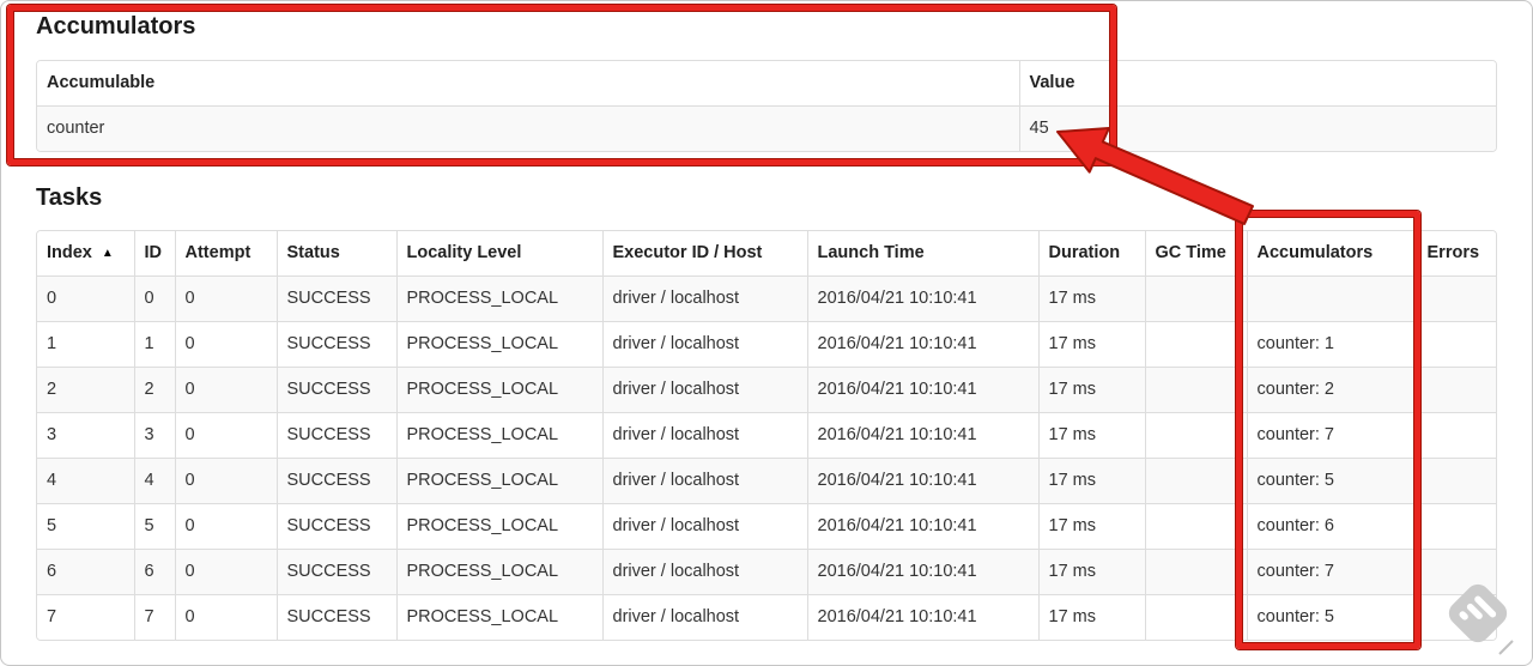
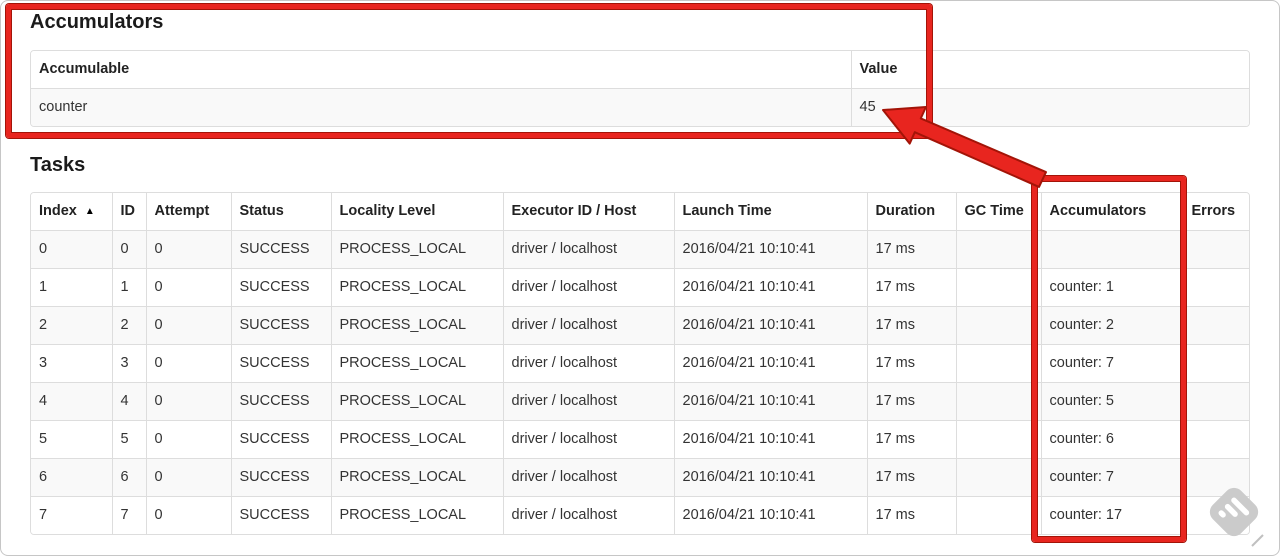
  Accumulators
  Accumulable	Value
  counter	45
  Tasks
  Index ▲	ID	Attempt	Status	Locality Level	Executor ID / Host	Launch Time	Duration	GC Time	Accumulators	Errors
  0	0	0	SUCCESS	PROCESS_LOCAL	driver / localhost	2016/04/21 10:10:41	17 ms
  1	1	0	SUCCESS	PROCESS_LOCAL	driver / localhost	2016/04/21 10:10:41	17 ms		counter: 1
  2	2	0	SUCCESS	PROCESS_LOCAL	driver / localhost	2016/04/21 10:10:41	17 ms		counter: 2
  3	3	0	SUCCESS	PROCESS_LOCAL	driver / localhost	2016/04/21 10:10:41	17 ms		counter: 7
  4	4	0	SUCCESS	PROCESS_LOCAL	driver / localhost	2016/04/21 10:10:41	17 ms		counter: 5
  5	5	0	SUCCESS	PROCESS_LOCAL	driver / localhost	2016/04/21 10:10:41	17 ms		counter: 6
  6	6	0	SUCCESS	PROCESS_LOCAL	driver / localhost	2016/04/21 10:10:41	17 ms		counter: 7
- 7	7	0	SUCCESS	PROCESS_LOCAL	driver / localhost	2016/04/21 10:10:41	17 ms		counter: 5
+ 7	7	0	SUCCESS	PROCESS_LOCAL	driver / localhost	2016/04/21 10:10:41	17 ms		counter: 17
